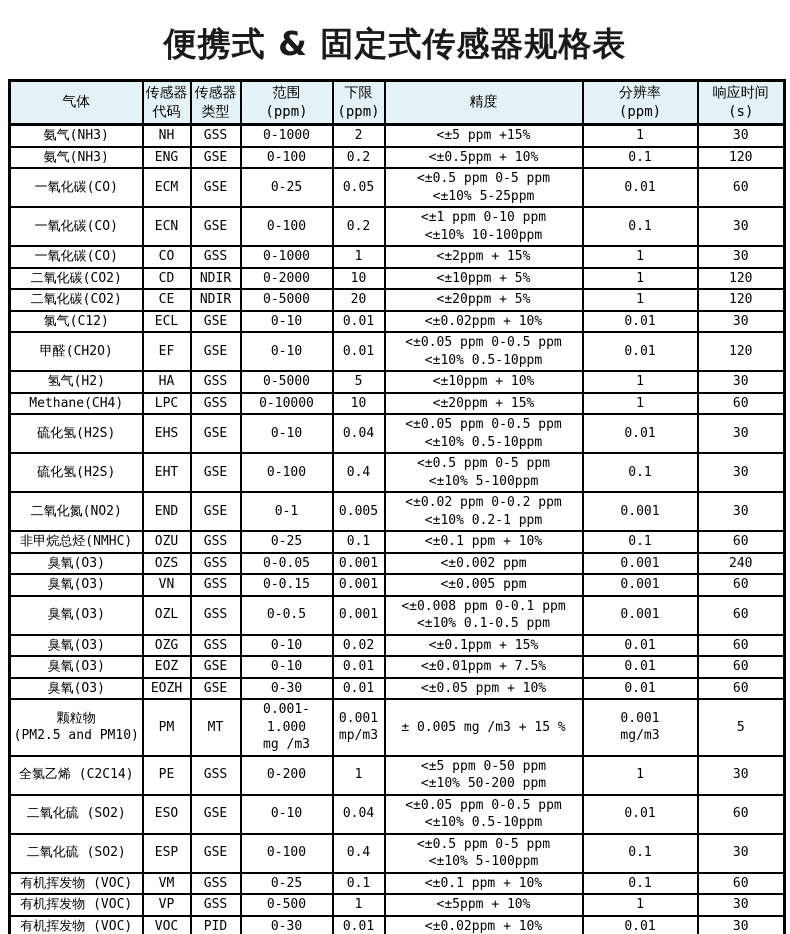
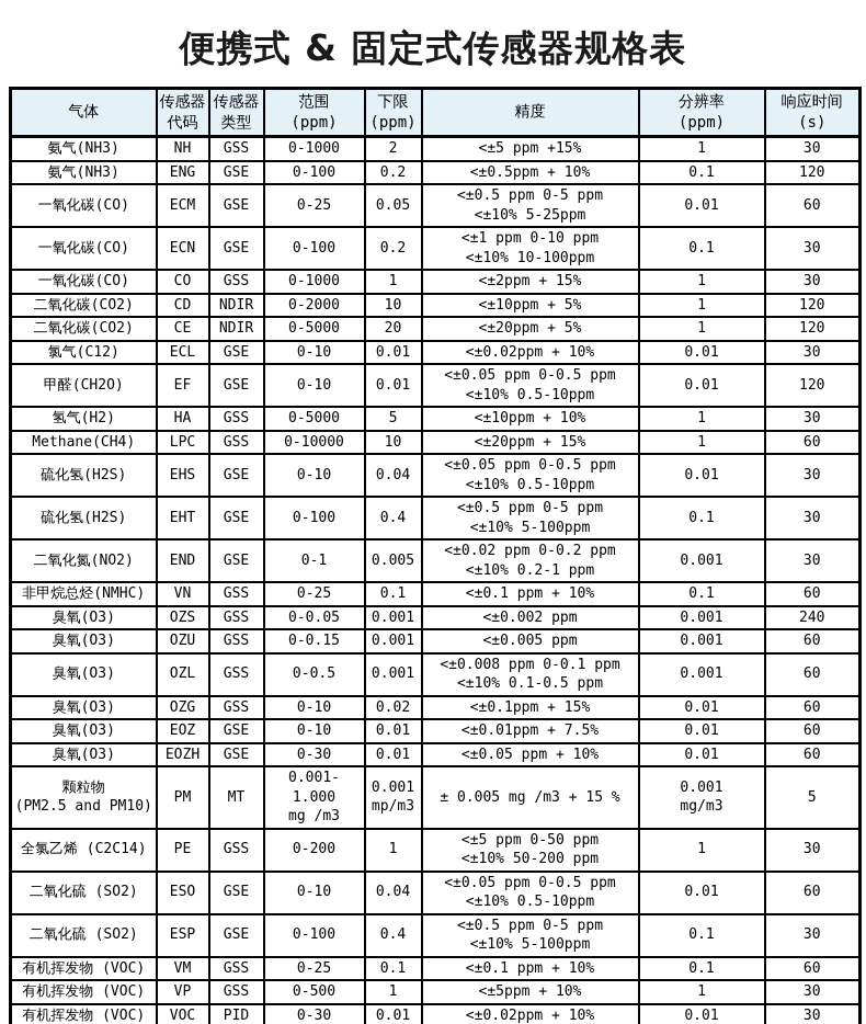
  便携式 & 固定式传感器规格表
  气体	传感器 代码	传感器 类型	范围 (ppm)	下限 (ppm)	精度	分辨率 (ppm)	响应时间 (s)
  氨气(NH3)	NH	GSS	0-1000	2	<±5 ppm +15%	1	30
  氨气(NH3)	ENG	GSE	0-100	0.2	<±0.5ppm + 10%	0.1	120
  一氧化碳(CO)	ECM	GSE	0-25	0.05	<±0.5 ppm 0-5 ppm <±10% 5-25ppm	0.01	60
  一氧化碳(CO)	ECN	GSE	0-100	0.2	<±1 ppm 0-10 ppm <±10% 10-100ppm	0.1	30
  一氧化碳(CO)	CO	GSS	0-1000	1	<±2ppm + 15%	1	30
  二氧化碳(CO2)	CD	NDIR	0-2000	10	<±10ppm + 5%	1	120
  二氧化碳(CO2)	CE	NDIR	0-5000	20	<±20ppm + 5%	1	120
  氯气(C12)	ECL	GSE	0-10	0.01	<±0.02ppm + 10%	0.01	30
  甲醛(CH2O)	EF	GSE	0-10	0.01	<±0.05 ppm 0-0.5 ppm <±10% 0.5-10ppm	0.01	120
  氢气(H2)	HA	GSS	0-5000	5	<±10ppm + 10%	1	30
  Methane(CH4)	LPC	GSS	0-10000	10	<±20ppm + 15%	1	60
  硫化氢(H2S)	EHS	GSE	0-10	0.04	<±0.05 ppm 0-0.5 ppm <±10% 0.5-10ppm	0.01	30
  硫化氢(H2S)	EHT	GSE	0-100	0.4	<±0.5 ppm 0-5 ppm <±10% 5-100ppm	0.1	30
  二氧化氮(NO2)	END	GSE	0-1	0.005	<±0.02 ppm 0-0.2 ppm <±10% 0.2-1 ppm	0.001	30
- 非甲烷总烃(NMHC)	OZU	GSS	0-25	0.1	<±0.1 ppm + 10%	0.1	60
+ 非甲烷总烃(NMHC)	VN	GSS	0-25	0.1	<±0.1 ppm + 10%	0.1	60
  臭氧(O3)	OZS	GSS	0-0.05	0.001	<±0.002 ppm	0.001	240
- 臭氧(O3)	VN	GSS	0-0.15	0.001	<±0.005 ppm	0.001	60
+ 臭氧(O3)	OZU	GSS	0-0.15	0.001	<±0.005 ppm	0.001	60
  臭氧(O3)	OZL	GSS	0-0.5	0.001	<±0.008 ppm 0-0.1 ppm <±10% 0.1-0.5 ppm	0.001	60
  臭氧(O3)	OZG	GSS	0-10	0.02	<±0.1ppm + 15%	0.01	60
  臭氧(O3)	EOZ	GSE	0-10	0.01	<±0.01ppm + 7.5%	0.01	60
  臭氧(O3)	EOZH	GSE	0-30	0.01	<±0.05 ppm + 10%	0.01	60
  颗粒物 (PM2.5 and PM10)	PM	MT	0.001-1.000 mg /m3	0.001 mp/m3	± 0.005 mg /m3 + 15 %	0.001 mg/m3	5
  全氯乙烯 (C2C14)	PE	GSS	0-200	1	<±5 ppm 0-50 ppm <±10% 50-200 ppm	1	30
  二氧化硫 (SO2)	ESO	GSE	0-10	0.04	<±0.05 ppm 0-0.5 ppm <±10% 0.5-10ppm	0.01	60
  二氧化硫 (SO2)	ESP	GSE	0-100	0.4	<±0.5 ppm 0-5 ppm <±10% 5-100ppm	0.1	30
  有机挥发物 (VOC)	VM	GSS	0-25	0.1	<±0.1 ppm + 10%	0.1	60
  有机挥发物 (VOC)	VP	GSS	0-500	1	<±5ppm + 10%	1	30
  有机挥发物 (VOC)	VOC	PID	0-30	0.01	<±0.02ppm + 10%	0.01	30
